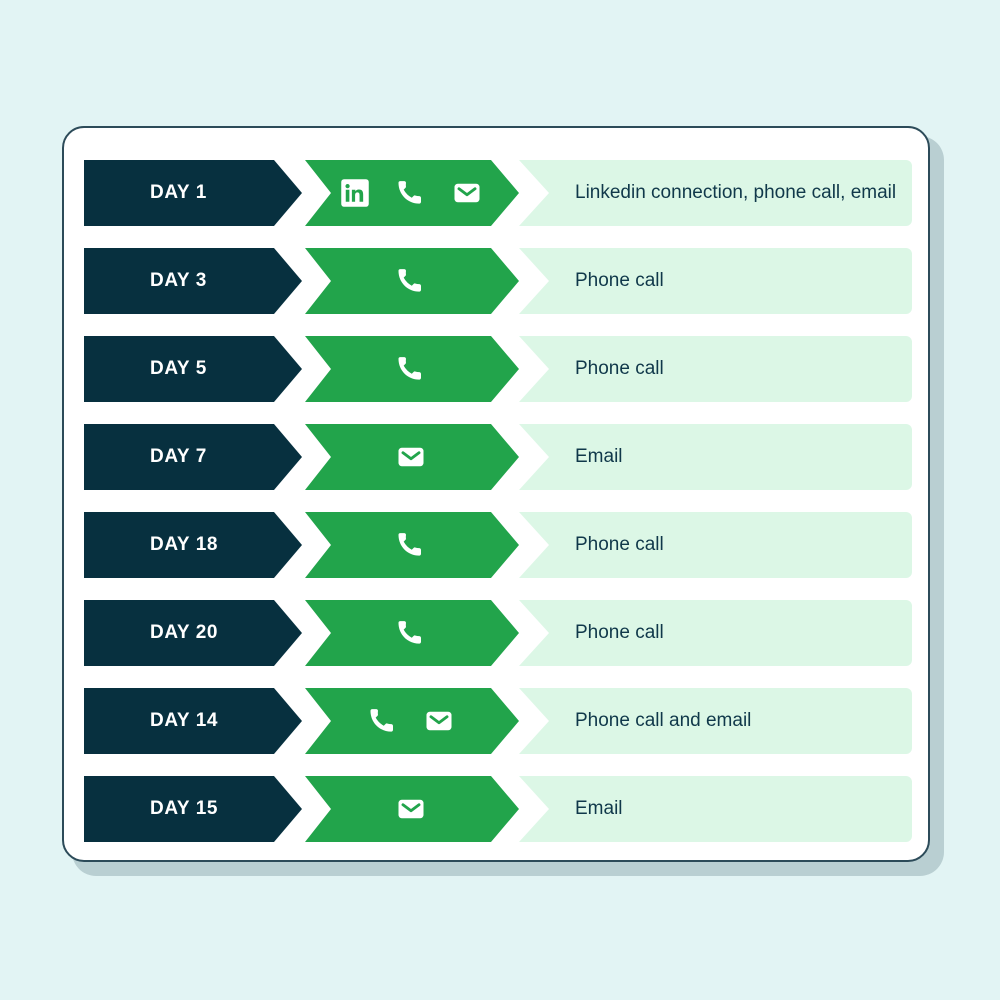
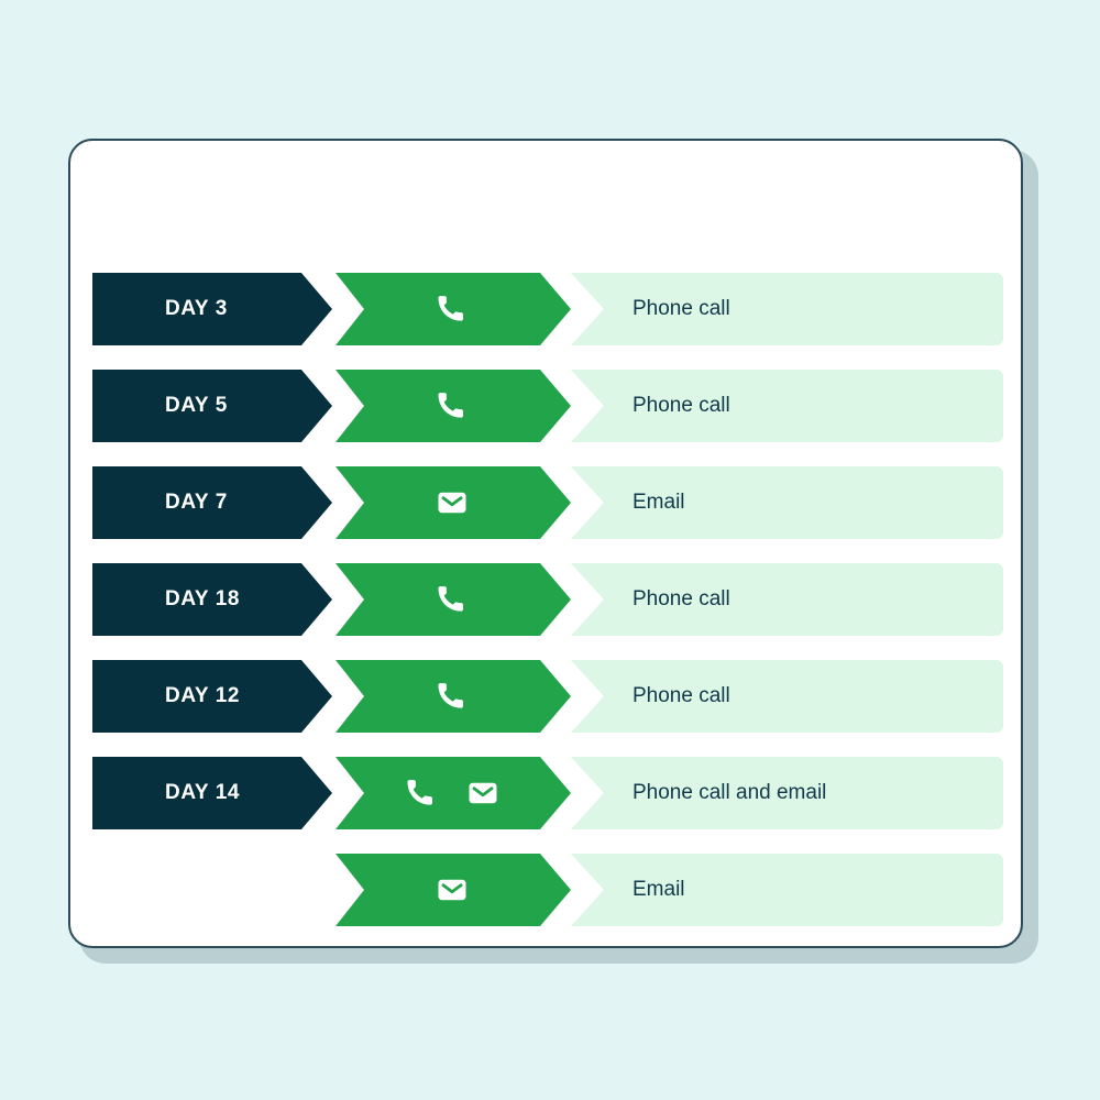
- DAY 1
- Linkedin connection, phone call, email
  DAY 3
  Phone call
  DAY 5
  Phone call
  DAY 7
  Email
  DAY 18
  Phone call
- DAY 20
+ DAY 12
  Phone call
  DAY 14
  Phone call and email
- DAY 15
  Email
